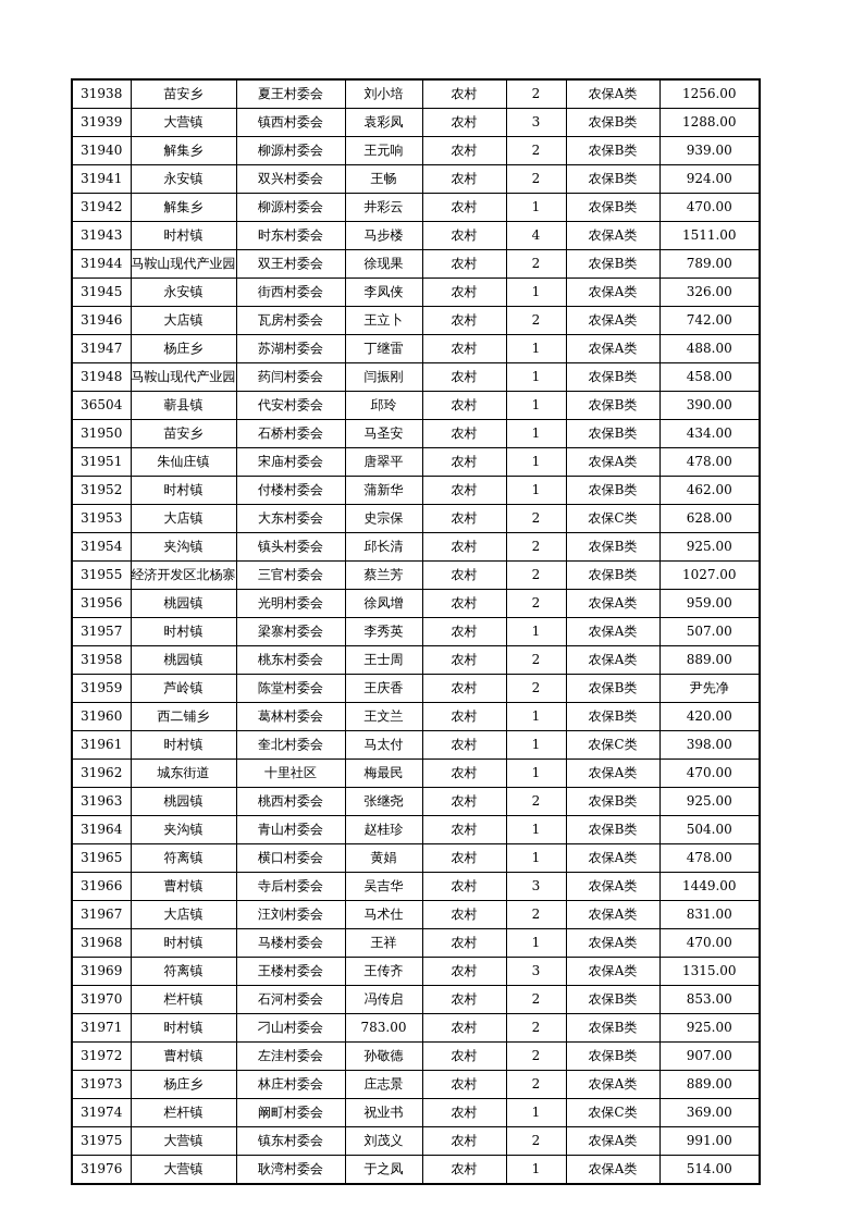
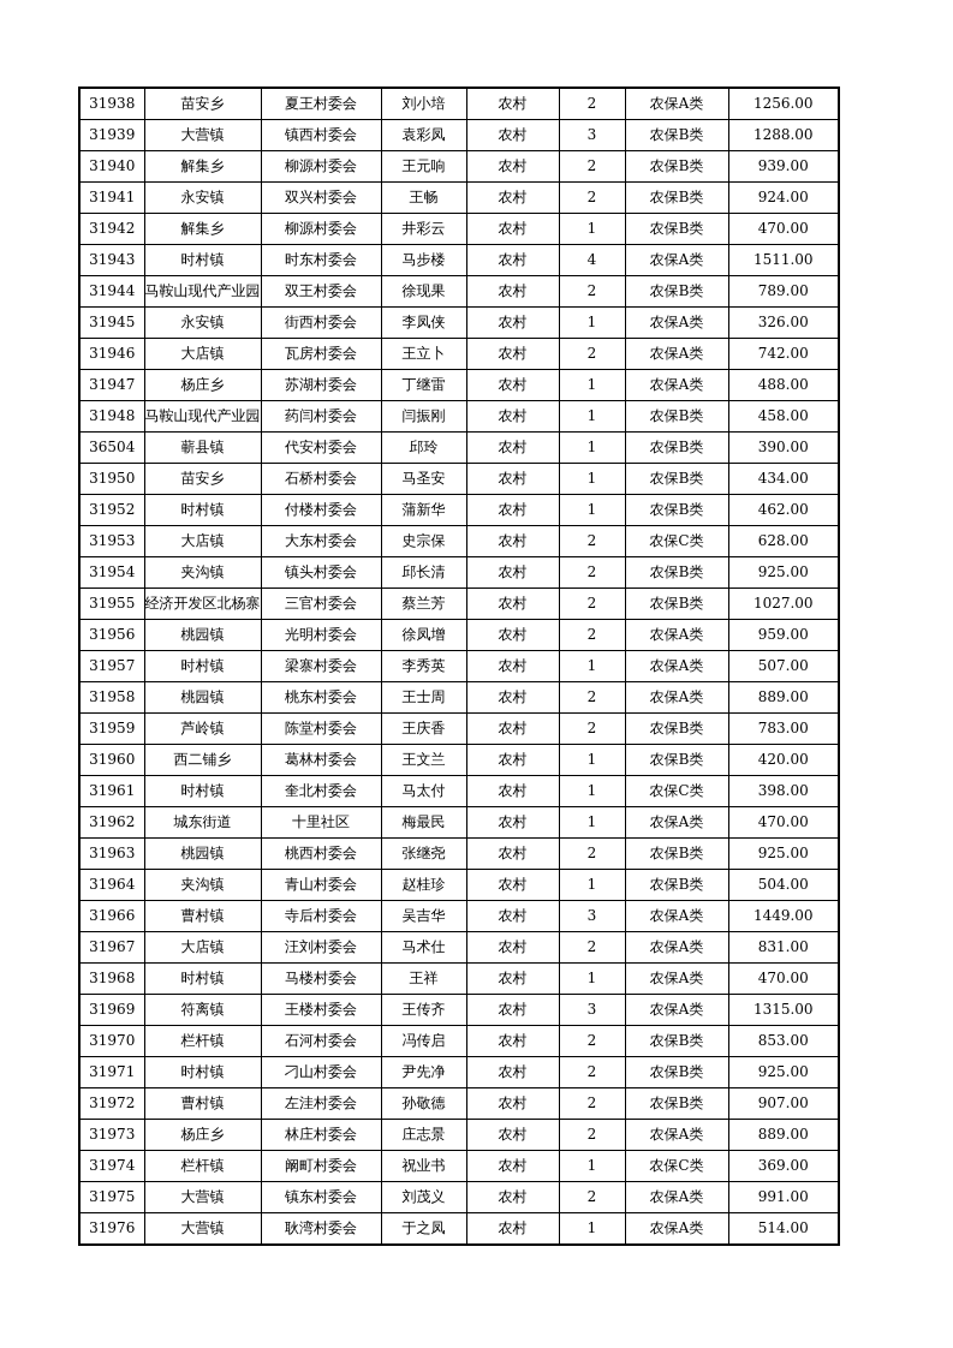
  31938	苗安乡	夏王村委会	刘小培	农村	2	农保A类	1256.00
  31939	大营镇	镇西村委会	袁彩凤	农村	3	农保B类	1288.00
  31940	解集乡	柳源村委会	王元响	农村	2	农保B类	939.00
  31941	永安镇	双兴村委会	王畅	农村	2	农保B类	924.00
  31942	解集乡	柳源村委会	井彩云	农村	1	农保B类	470.00
  31943	时村镇	时东村委会	马步楼	农村	4	农保A类	1511.00
  31944	马鞍山现代产业园	双王村委会	徐现果	农村	2	农保B类	789.00
  31945	永安镇	街西村委会	李凤侠	农村	1	农保A类	326.00
  31946	大店镇	瓦房村委会	王立卜	农村	2	农保A类	742.00
  31947	杨庄乡	苏湖村委会	丁继雷	农村	1	农保A类	488.00
  31948	马鞍山现代产业园	药闫村委会	闫振刚	农村	1	农保B类	458.00
  36504	蕲县镇	代安村委会	邱玲	农村	1	农保B类	390.00
  31950	苗安乡	石桥村委会	马圣安	农村	1	农保B类	434.00
- 31951	朱仙庄镇	宋庙村委会	唐翠平	农村	1	农保A类	478.00
  31952	时村镇	付楼村委会	蒲新华	农村	1	农保B类	462.00
  31953	大店镇	大东村委会	史宗保	农村	2	农保C类	628.00
  31954	夹沟镇	镇头村委会	邱长清	农村	2	农保B类	925.00
  31955	经济开发区北杨寨	三官村委会	蔡兰芳	农村	2	农保B类	1027.00
  31956	桃园镇	光明村委会	徐凤增	农村	2	农保A类	959.00
  31957	时村镇	梁寨村委会	李秀英	农村	1	农保A类	507.00
  31958	桃园镇	桃东村委会	王士周	农村	2	农保A类	889.00
- 31959	芦岭镇	陈堂村委会	王庆香	农村	2	农保B类	尹先净
+ 31959	芦岭镇	陈堂村委会	王庆香	农村	2	农保B类	783.00
  31960	西二铺乡	葛林村委会	王文兰	农村	1	农保B类	420.00
  31961	时村镇	奎北村委会	马太付	农村	1	农保C类	398.00
  31962	城东街道	十里社区	梅最民	农村	1	农保A类	470.00
  31963	桃园镇	桃西村委会	张继尧	农村	2	农保B类	925.00
  31964	夹沟镇	青山村委会	赵桂珍	农村	1	农保B类	504.00
- 31965	符离镇	横口村委会	黄娟	农村	1	农保A类	478.00
  31966	曹村镇	寺后村委会	吴吉华	农村	3	农保A类	1449.00
  31967	大店镇	汪刘村委会	马术仕	农村	2	农保A类	831.00
  31968	时村镇	马楼村委会	王祥	农村	1	农保A类	470.00
  31969	符离镇	王楼村委会	王传齐	农村	3	农保A类	1315.00
  31970	栏杆镇	石河村委会	冯传启	农村	2	农保B类	853.00
- 31971	时村镇	刁山村委会	783.00	农村	2	农保B类	925.00
+ 31971	时村镇	刁山村委会	尹先净	农村	2	农保B类	925.00
  31972	曹村镇	左洼村委会	孙敬德	农村	2	农保B类	907.00
  31973	杨庄乡	林庄村委会	庄志景	农村	2	农保A类	889.00
  31974	栏杆镇	阚町村委会	祝业书	农村	1	农保C类	369.00
  31975	大营镇	镇东村委会	刘茂义	农村	2	农保A类	991.00
  31976	大营镇	耿湾村委会	于之凤	农村	1	农保A类	514.00
